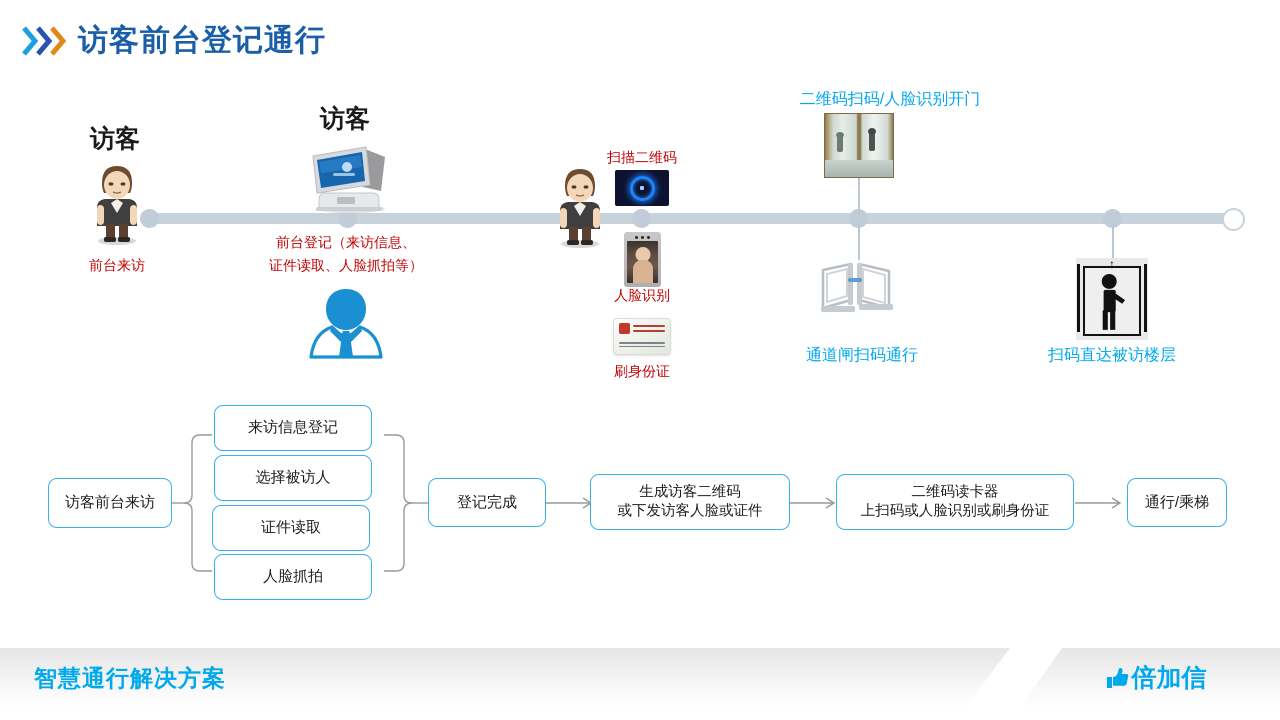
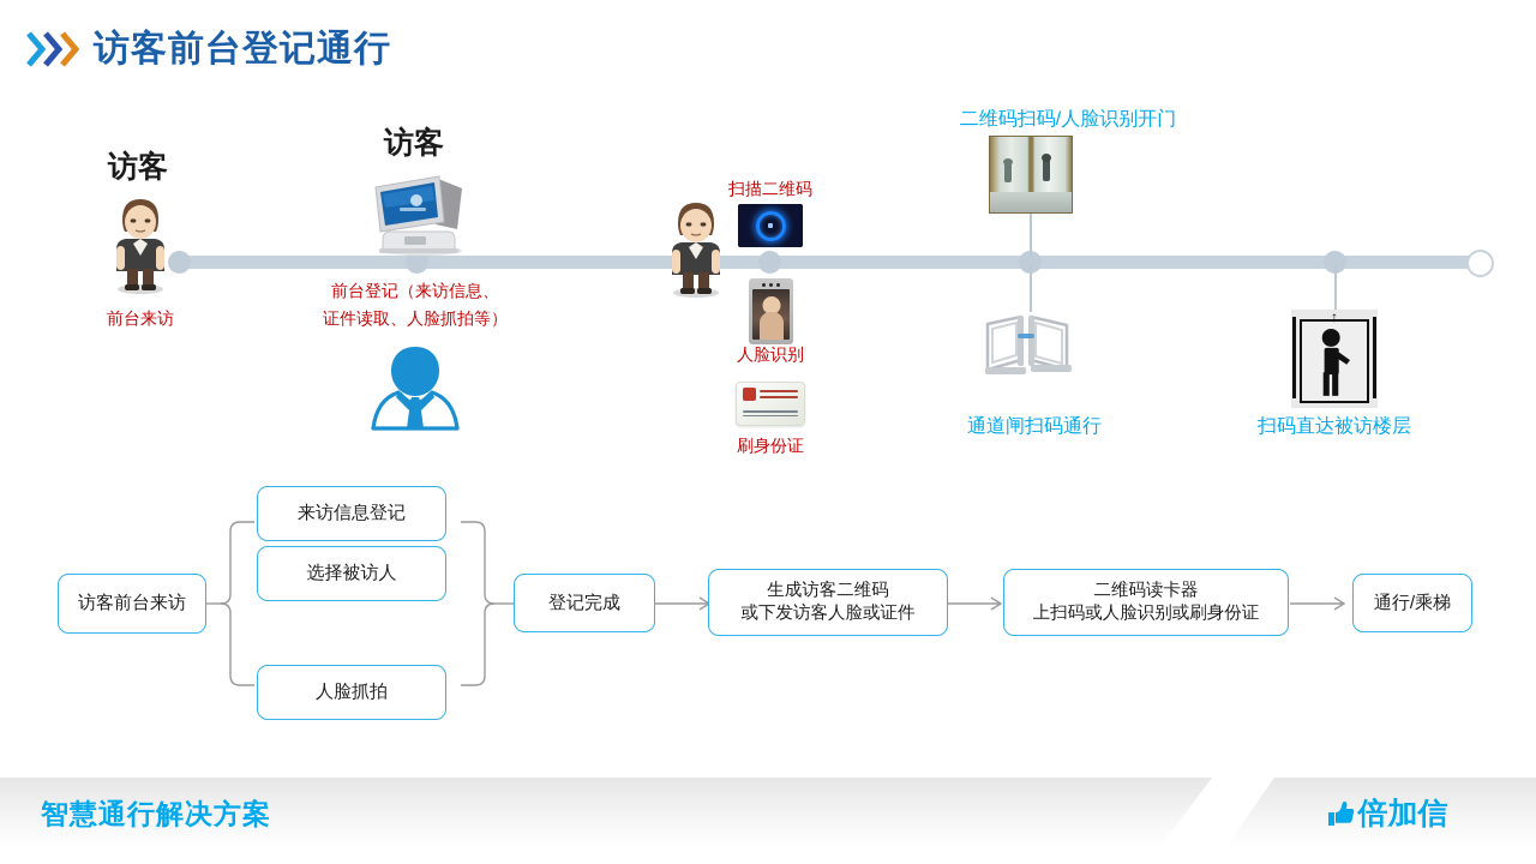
  访客前台登记通行
  访客
  前台来访
  访客
  前台登记（来访信息、
  证件读取、人脸抓拍等）
  扫描二维码
  人脸识别
  刷身份证
  二维码扫码/人脸识别开门
  通道闸扫码通行
  ↑
  扫码直达被访楼层
  访客前台来访
  来访信息登记
  选择被访人
- 证件读取
  人脸抓拍
  登记完成
  生成访客二维码
  或下发访客人脸或证件
  二维码读卡器
  上扫码或人脸识别或刷身份证
  通行/乘梯
  智慧通行解决方案
  倍加信
